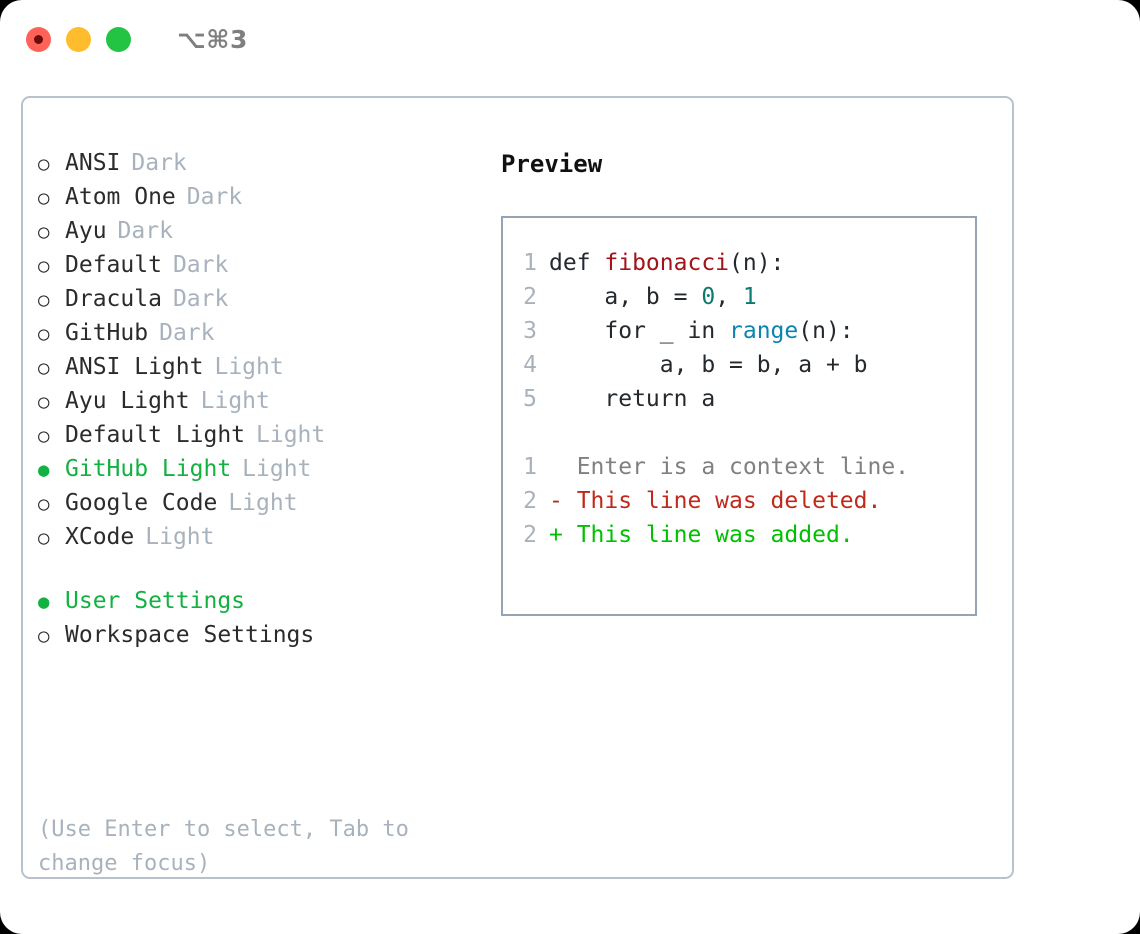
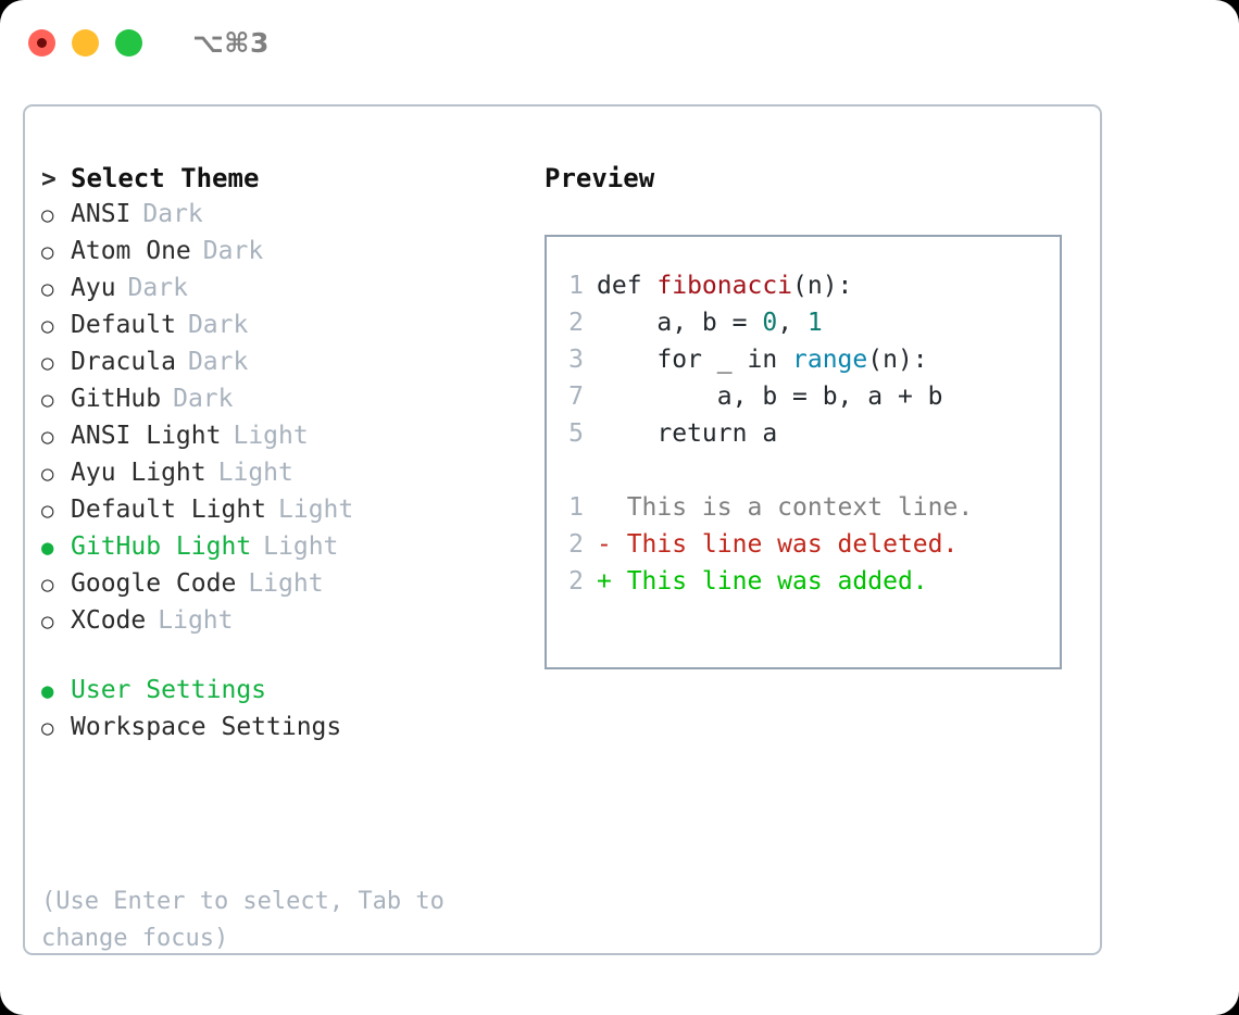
  ⌥⌘3
+ >
+ Select Theme
  ANSI
  Dark
  Atom One
  Dark
  Ayu
  Dark
  Default
  Dark
  Dracula
  Dark
  GitHub
  Dark
  ANSI Light
  Light
  Ayu Light
  Light
  Default Light
  Light
  GitHub Light
  Light
  Google Code
  Light
  XCode
  Light
  User Settings
  Workspace Settings
  (Use Enter to select, Tab to change focus)
  Preview
  1
  def
  fibonacci
  (n):
  2
  a, b =
  0
  ,
  1
  3
  for _ in
  range
  (n):
- 4
+ 7
  a, b = b, a + b
  5
  return a
  1
- Enter is a context line.
+ This is a context line.
  2
  - This line was deleted.
  2
  + This line was added.
